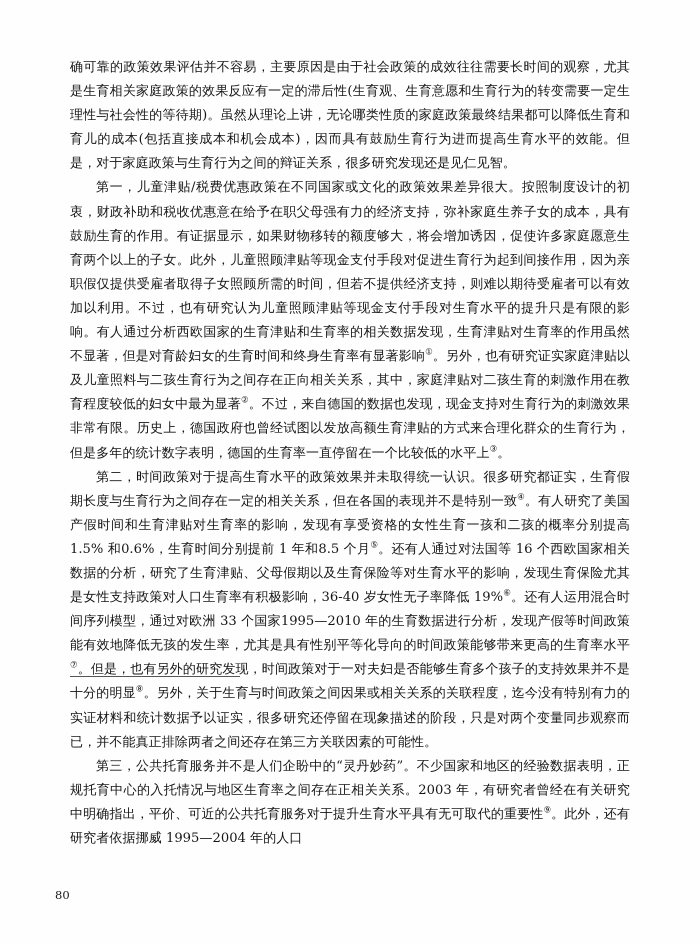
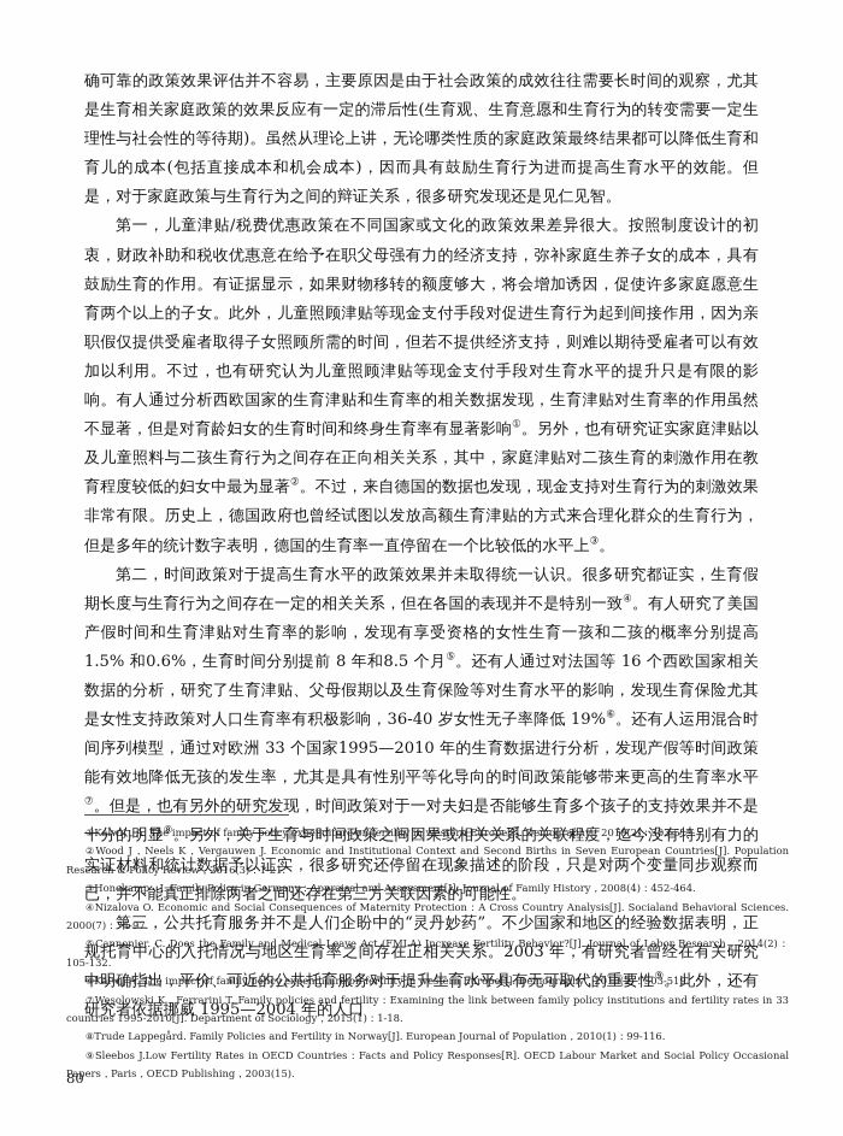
  确可靠的政策效果评估并不容易，主要原因是由于社会政策的成效往往需要长时间的观察，尤其是生育相关家庭政策的效果反应有一定的滞后性(生育观、生育意愿和生育行为的转变需要一定生理性与社会性的等待期)。虽然从理论上讲，无论哪类性质的家庭政策最终结果都可以降低生育和育儿的成本(包括直接成本和机会成本)，因而具有鼓励生育行为进而提高生育水平的效能。但是，对于家庭政策与生育行为之间的辩证关系，很多研究发现还是见仁见智。
  第一，儿童津贴/税费优惠政策在不同国家或文化的政策效果差异很大。按照制度设计的初衷，财政补助和税收优惠意在给予在职父母强有力的经济支持，弥补家庭生养子女的成本，具有鼓励生育的作用。有证据显示，如果财物移转的额度够大，将会增加诱因，促使许多家庭愿意生育两个以上的子女。此外，儿童照顾津贴等现金支付手段对促进生育行为起到间接作用，因为亲职假仅提供受雇者取得子女照顾所需的时间，但若不提供经济支持，则难以期待受雇者可以有效加以利用。不过，也有研究认为儿童照顾津贴等现金支付手段对生育水平的提升只是有限的影响。有人通过分析西欧国家的生育津贴和生育率的相关数据发现，生育津贴对生育率的作用虽然不显著，但是对育龄妇女的生育时间和终身生育率有显著影响①。另外，也有研究证实家庭津贴以及儿童照料与二孩生育行为之间存在正向相关关系，其中，家庭津贴对二孩生育的刺激作用在教育程度较低的妇女中最为显著②。不过，来自德国的数据也发现，现金支持对生育行为的刺激效果非常有限。历史上，德国政府也曾经试图以发放高额生育津贴的方式来合理化群众的生育行为，但是多年的统计数字表明，德国的生育率一直停留在一个比较低的水平上③。
- 第二，时间政策对于提高生育水平的政策效果并未取得统一认识。很多研究都证实，生育假期长度与生育行为之间存在一定的相关关系，但在各国的表现并不是特别一致④。有人研究了美国产假时间和生育津贴对生育率的影响，发现有享受资格的女性生育一孩和二孩的概率分别提高 1.5% 和0.6%，生育时间分别提前 1 年和8.5 个月⑤。还有人通过对法国等 16 个西欧国家相关数据的分析，研究了生育津贴、父母假期以及生育保险等对生育水平的影响，发现生育保险尤其是女性支持政策对人口生育率有积极影响，36-40 岁女性无子率降低 19%⑥。还有人运用混合时间序列模型，通过对欧洲 33 个国家1995—2010 年的生育数据进行分析，发现产假等时间政策能有效地降低无孩的发生率，尤其是具有性别平等化导向的时间政策能够带来更高的生育率水平⑦。但是，也有另外的研究发现，时间政策对于一对夫妇是否能够生育多个孩子的支持效果并不是十分的明显⑧。另外，关于生育与时间政策之间因果或相关关系的关联程度，迄今没有特别有力的实证材料和统计数据予以证实，很多研究还停留在现象描述的阶段，只是对两个变量同步观察而已，并不能真正排除两者之间还存在第三方关联因素的可能性。
+ 第二，时间政策对于提高生育水平的政策效果并未取得统一认识。很多研究都证实，生育假期长度与生育行为之间存在一定的相关关系，但在各国的表现并不是特别一致④。有人研究了美国产假时间和生育津贴对生育率的影响，发现有享受资格的女性生育一孩和二孩的概率分别提高 1.5% 和0.6%，生育时间分别提前 8 年和8.5 个月⑤。还有人通过对法国等 16 个西欧国家相关数据的分析，研究了生育津贴、父母假期以及生育保险等对生育水平的影响，发现生育保险尤其是女性支持政策对人口生育率有积极影响，36-40 岁女性无子率降低 19%⑥。还有人运用混合时间序列模型，通过对欧洲 33 个国家1995—2010 年的生育数据进行分析，发现产假等时间政策能有效地降低无孩的发生率，尤其是具有性别平等化导向的时间政策能够带来更高的生育率水平⑦。但是，也有另外的研究发现，时间政策对于一对夫妇是否能够生育多个孩子的支持效果并不是十分的明显⑧。另外，关于生育与时间政策之间因果或相关关系的关联程度，迄今没有特别有力的实证材料和统计数据予以证实，很多研究还停留在现象描述的阶段，只是对两个变量同步观察而已，并不能真正排除两者之间还存在第三方关联因素的可能性。
  第三，公共托育服务并不是人们企盼中的“灵丹妙药”。不少国家和地区的经验数据表明，正规托育中心的入托情况与地区生育率之间存在正相关关系。2003 年，有研究者曾经在有关研究中明确指出，平价、可近的公共托育服务对于提升生育水平具有无可取代的重要性⑨。此外，还有研究者依据挪威 1995—2004 年的人口
+ ①Kalwij，A. The impact of family policy expenditure on fertility in western Europe[J]. Demography，2010(2)：503-519.
+ ②Wood J，Neels K，Vergauwen J. Economic and Institutional Context and Second Births in Seven European Countries[J]. Population Research & Policy Review，2016(3)：1-21.
+ ③Honekamp，I. Family Policy in Germany：Appraisal and Assessment[J]. Journal of Family History，2008(4)：452-464.
+ ④Nizalova O. Economic and Social Consequences of Maternity Protection：A Cross Country Analysis[J]. Socialand Behavioral Sciences. 2000(7)：74-97.
+ ⑤Cannonier. C. Does the Family and Medical Leave Act (FMLA) Increase Fertility Behavior?[J]. Journal of Labor Research，2014(2)：105-132.
+ ⑥Kalwij A. The impact of family policy expenditure on fertility in western Europe[J]. Demography，2010(2)：503-519.
+ ⑦Wesolowski K，Ferrarini T. Family policies and fertility：Examining the link between family policy institutions and fertility rates in 33 countries 1995-2010[J]. Department of Sociology，2015(1)：1-18.
+ ⑧Trude Lappegård. Family Policies and Fertility in Norway[J]. European Journal of Population，2010(1)：99-116.
+ ⑨Sleebos J.Low Fertility Rates in OECD Countries：Facts and Policy Responses[R]. OECD Labour Market and Social Policy Occasional Papers，Paris，OECD Publishing，2003(15).
  80
